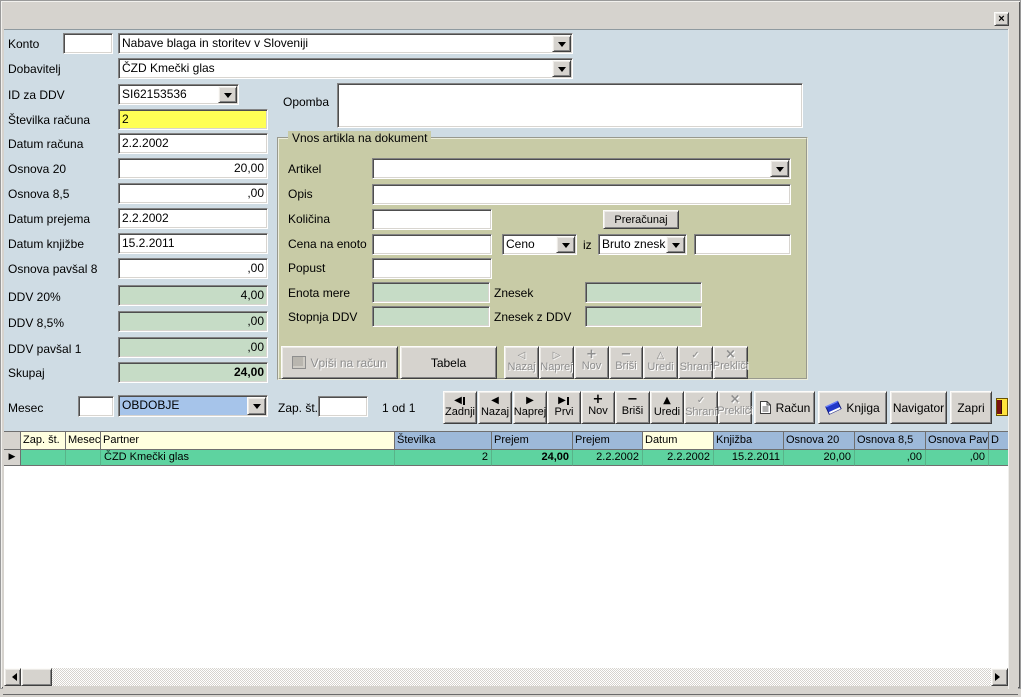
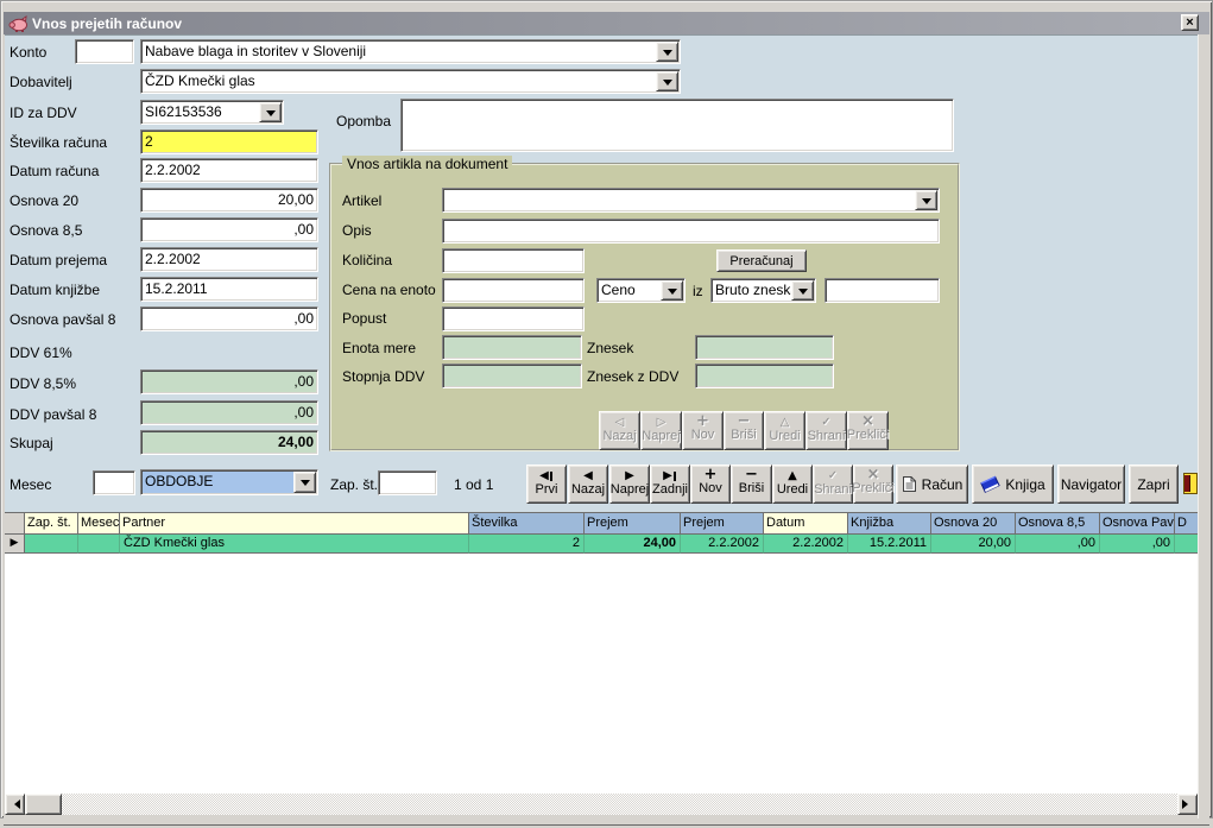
+ Vnos prejetih računov
  ×
  Konto
  Dobavitelj
  ID za DDV
  Številka računa
  Datum računa
  Osnova 20
  Osnova 8,5
  Datum prejema
  Datum knjižbe
  Osnova pavšal 8
- DDV 20%
+ DDV 61%
  DDV 8,5%
- DDV pavšal 1
+ DDV pavšal 8
  Skupaj
  Nabave blaga in storitev v Sloveniji
  ČZD Kmečki glas
  SI62153536
  2
  2.2.2002
  20,00
  ,00
  2.2.2002
  15.2.2011
  ,00
- 4,00
  ,00
  ,00
  24,00
  Opomba
  Vnos artikla na dokument
  Artikel
  Opis
  Količina
  Preračunaj
  Cena na enoto
  Ceno
  iz
  Bruto znesk
  Popust
  Enota mere
  Znesek
  Stopnja DDV
  Znesek z DDV
- Vpiši na račun
- Tabela
  ◁
  Nazaj
  ▷
  Naprej
  +
  Nov
  −
  Briši
  △
  Uredi
  ✓
  Shrani
  ×
  Prekliči
  Mesec
  OBDOBJE
  Zap. št.
  1 od 1
  ◀
- Zadnji
+ Prvi
  ◀
  Nazaj
  ▶
  Naprej
  ▶
- Prvi
+ Zadnji
  +
  Nov
  −
  Briši
  ▲
  Uredi
  ✓
  Shrani
  ×
  Prekliči
  Račun
  Knjiga
  Navigator
  Zapri
  Zap. št.
  Mesec
  Partner
  Številka
  Prejem
  Prejem
  Datum
  Knjižba
  Osnova 20
  Osnova 8,5
  Osnova Pav
  D
  ▶
  ČZD Kmečki glas
  2
  24,00
  2.2.2002
  2.2.2002
  15.2.2011
  20,00
  ,00
  ,00
